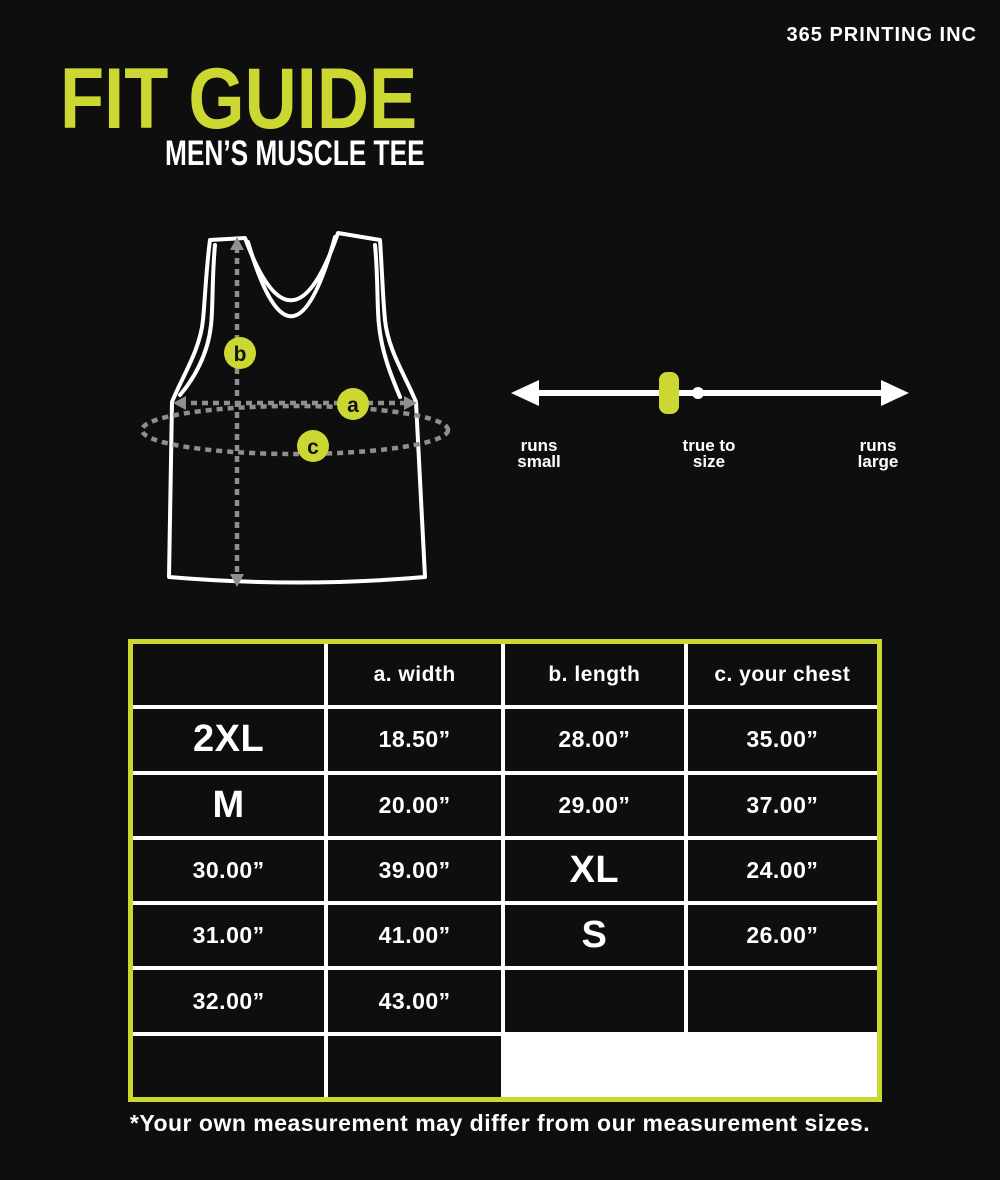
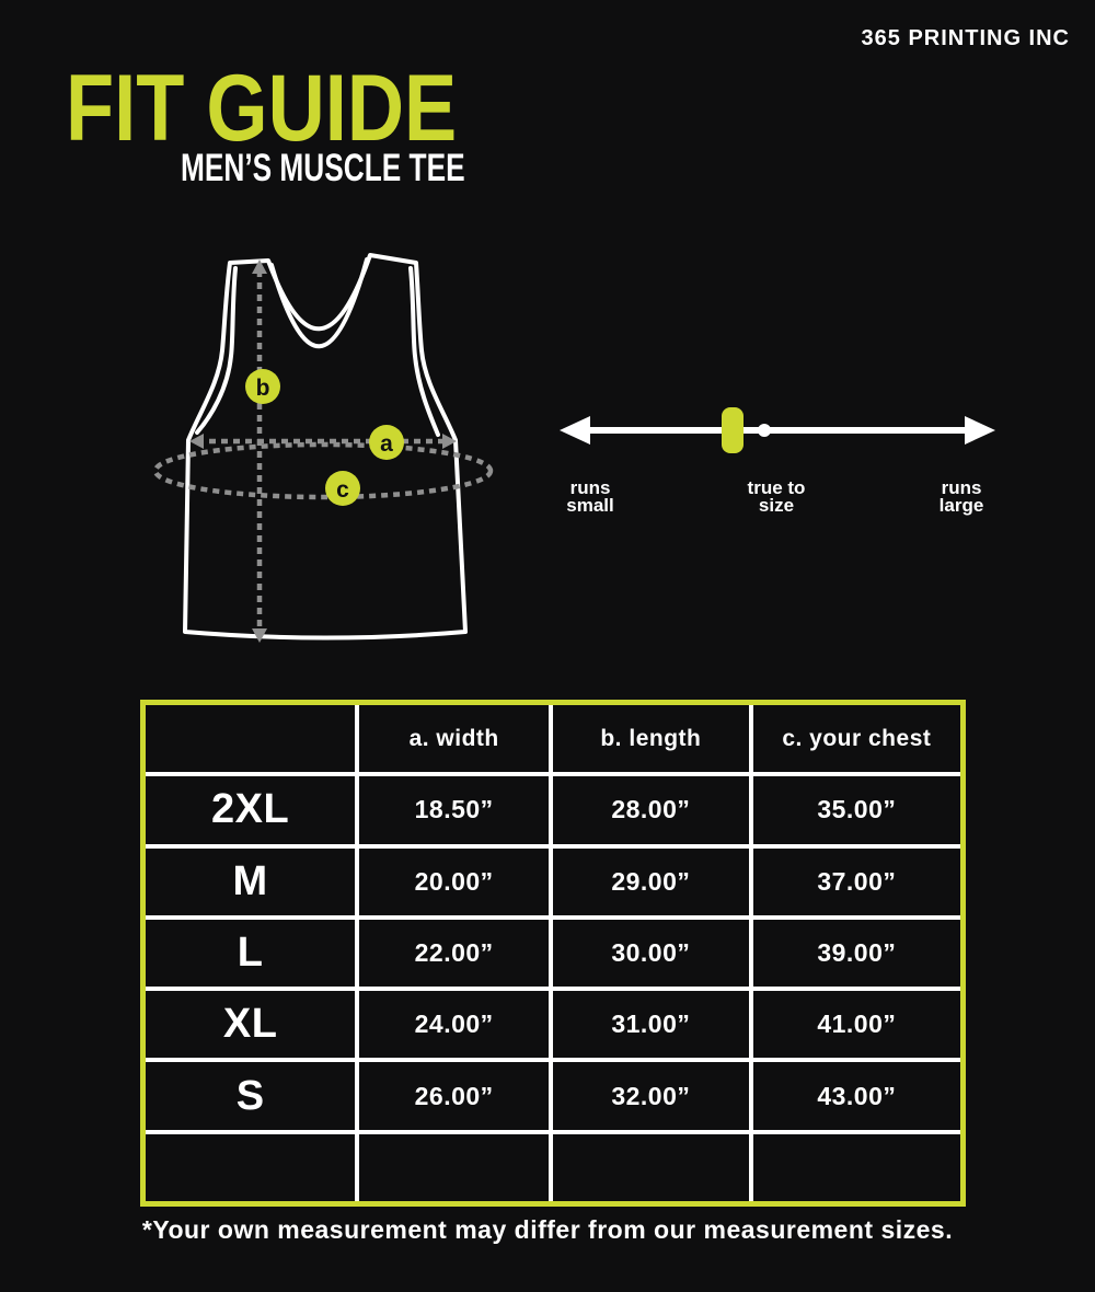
  365 PRINTING INC
  FIT GUIDE
  MEN’S MUSCLE TEE
  b
  a
  c
  runs
  small
  true to
  size
  runs
  large
  a. width
  b. length
  c. your chest
  2XL
  18.50”
  28.00”
  35.00”
  M
  20.00”
  29.00”
  37.00”
+ L
+ 22.00”
  30.00”
  39.00”
  XL
  24.00”
  31.00”
  41.00”
  S
  26.00”
  32.00”
  43.00”
  *Your own measurement may differ from our measurement sizes.
